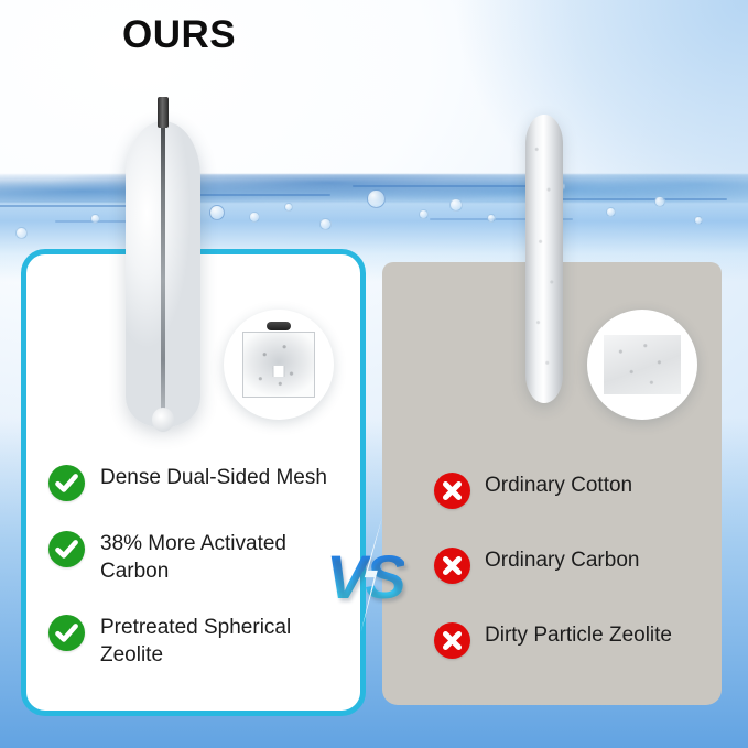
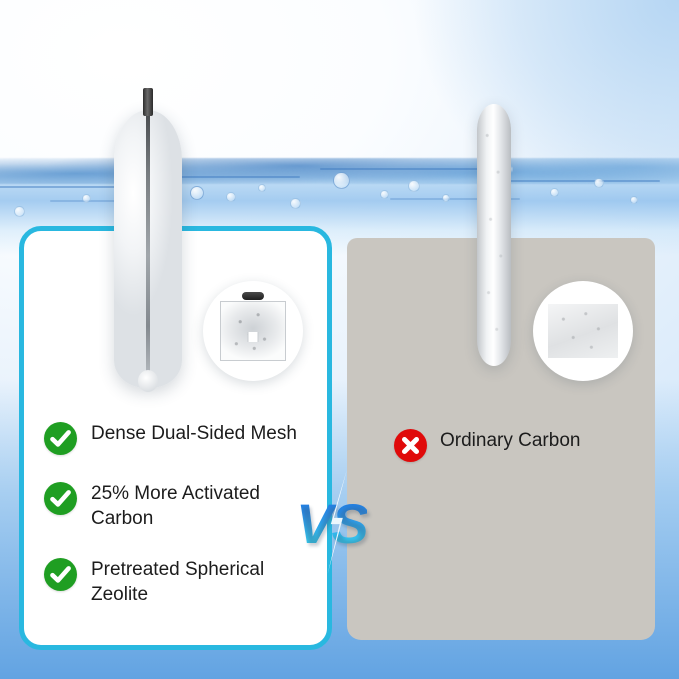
- OURS
  Dense Dual-Sided Mesh
- 38% More Activated Carbon
+ 25% More Activated Carbon
  Pretreated Spherical Zeolite
- Ordinary Cotton
  Ordinary Carbon
- Dirty Particle Zeolite
  VS
